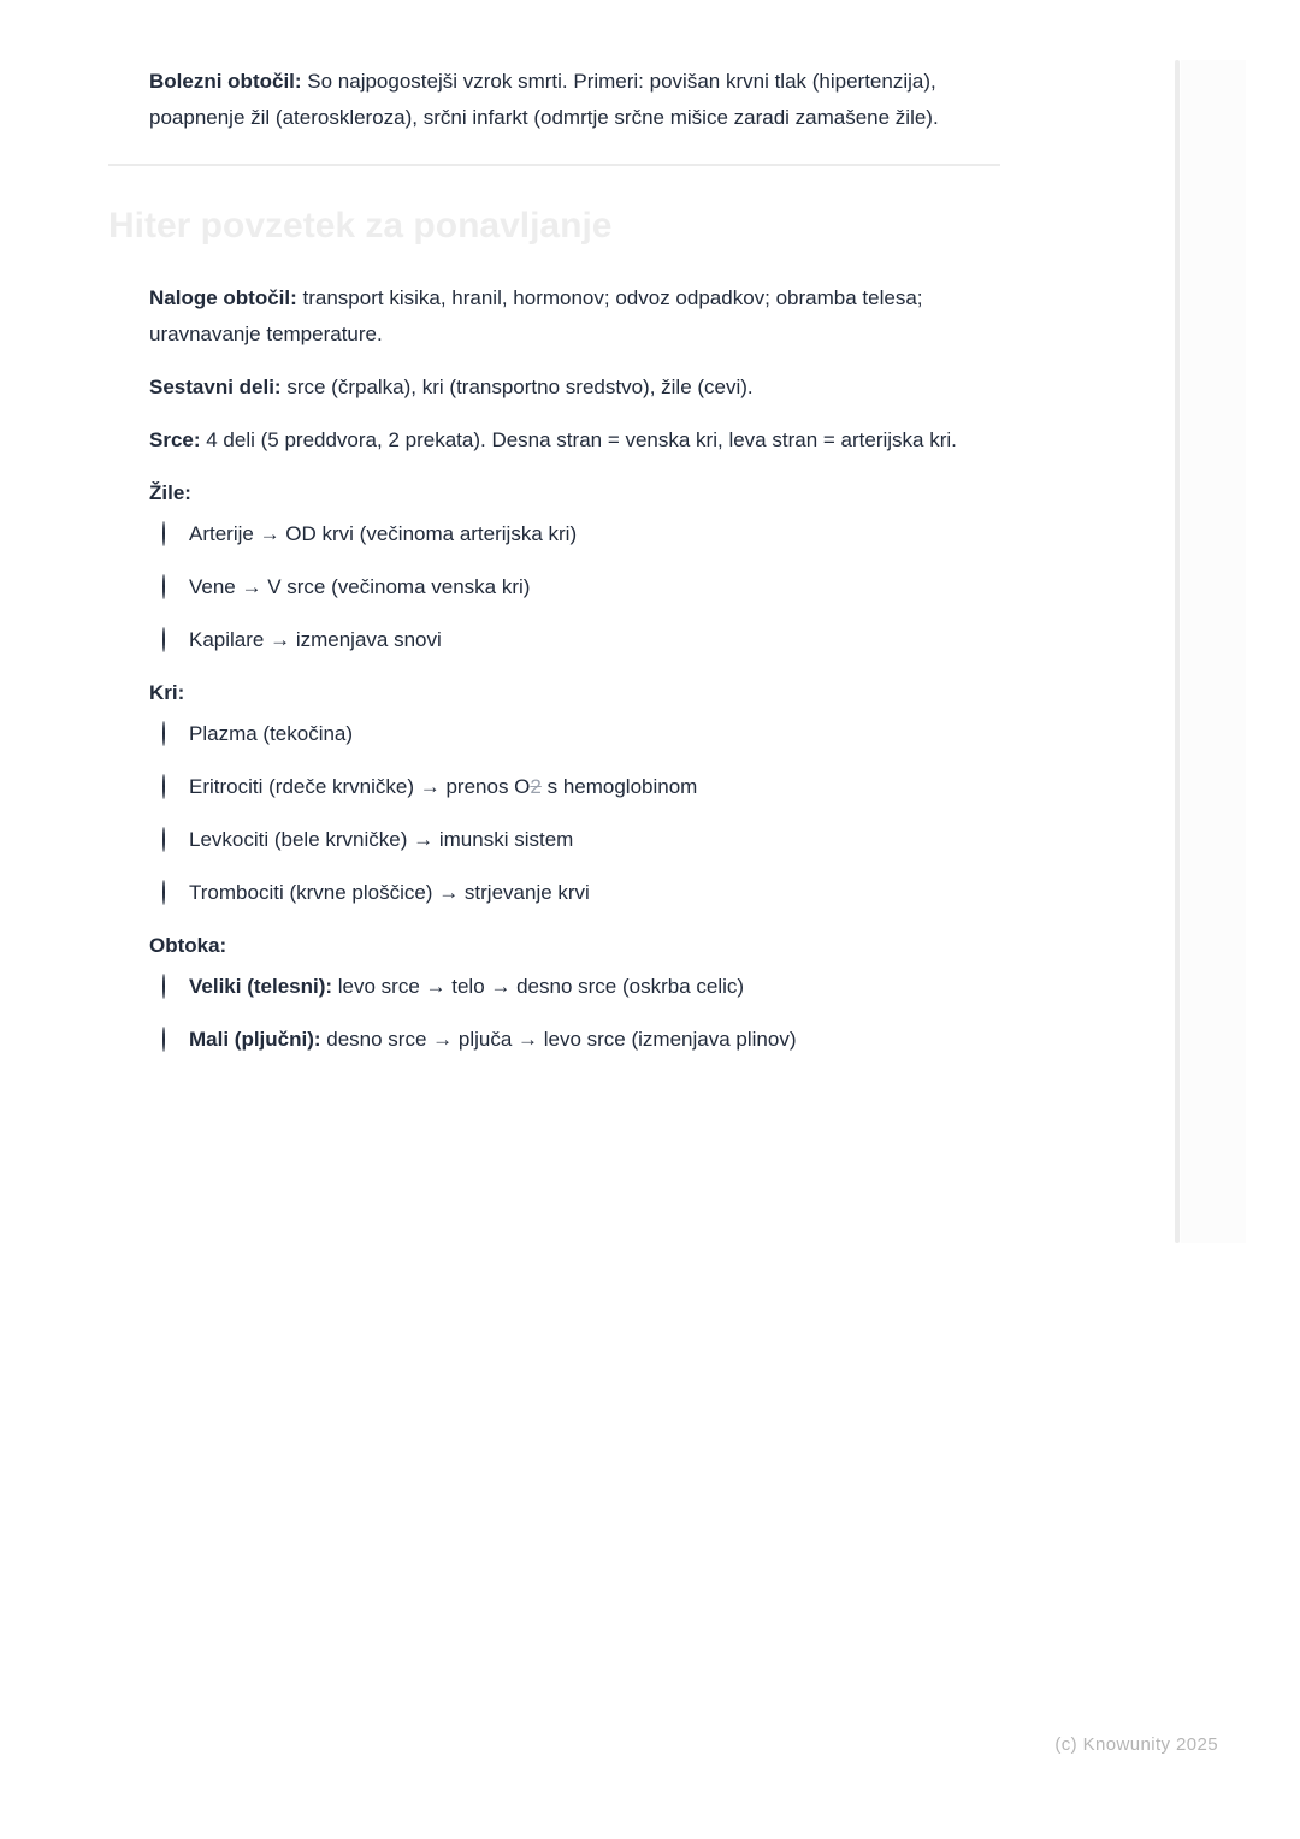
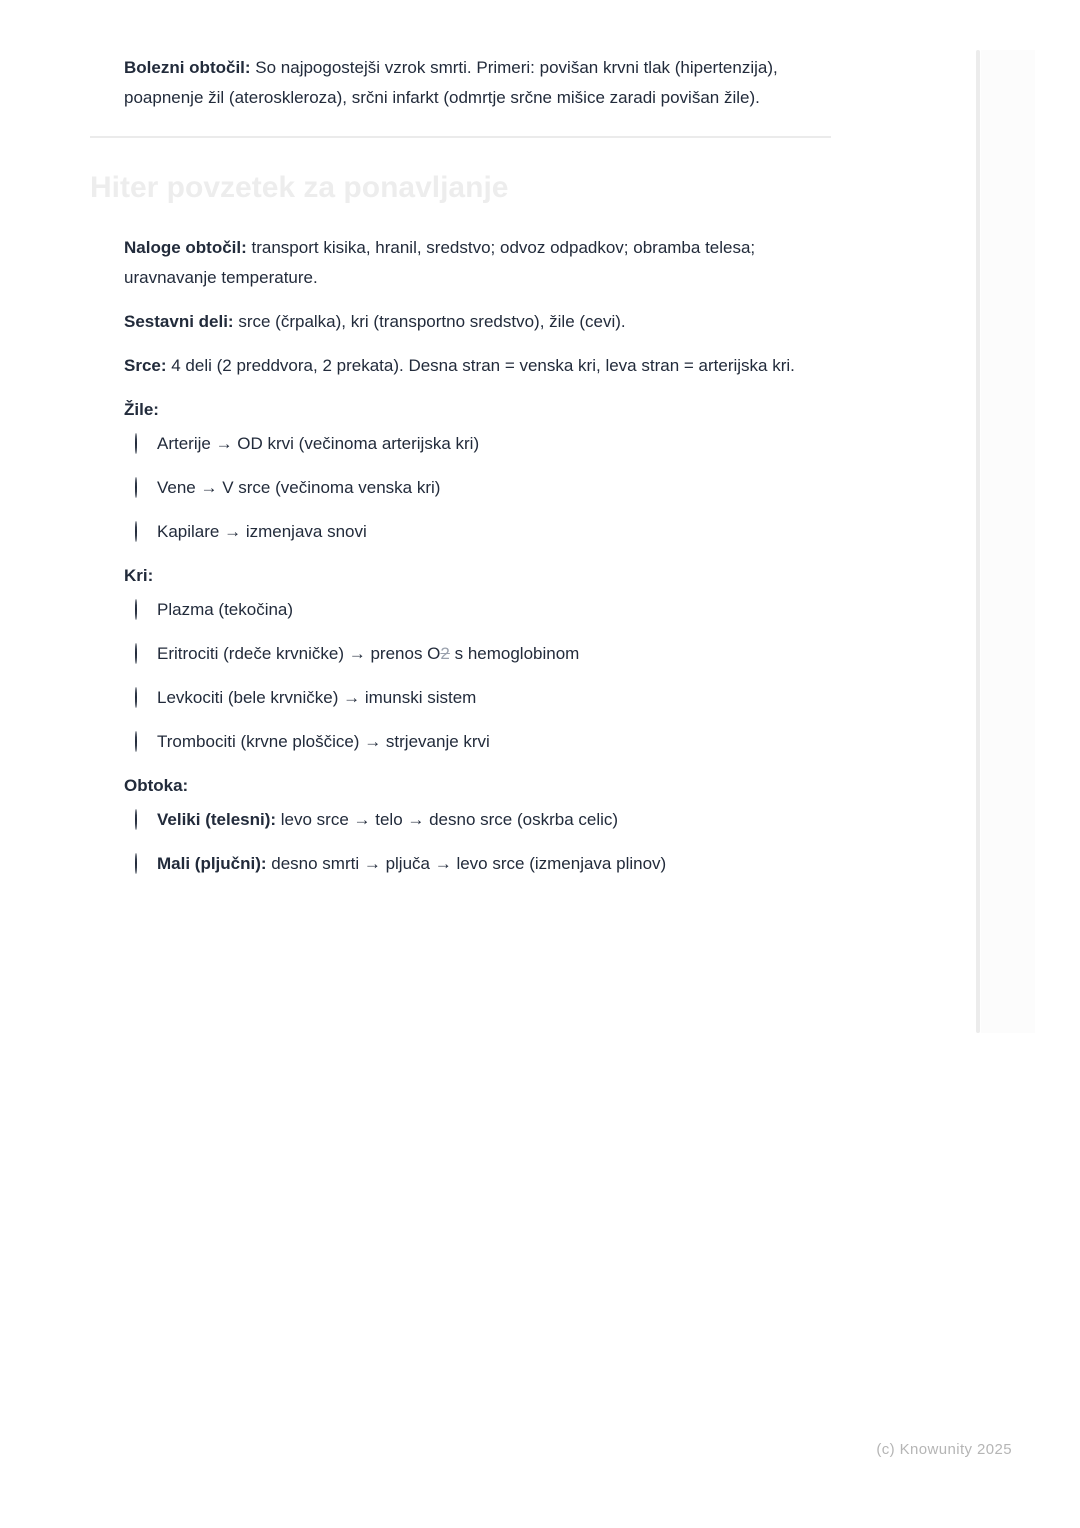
- Bolezni obtočil: So najpogostejši vzrok smrti. Primeri: povišan krvni tlak (hipertenzija), poapnenje žil (ateroskleroza), srčni infarkt (odmrtje srčne mišice zaradi zamašene žile).
+ Bolezni obtočil: So najpogostejši vzrok smrti. Primeri: povišan krvni tlak (hipertenzija), poapnenje žil (ateroskleroza), srčni infarkt (odmrtje srčne mišice zaradi povišan žile).
- Naloge obtočil: transport kisika, hranil, hormonov; odvoz odpadkov; obramba telesa; uravnavanje temperature.
+ Naloge obtočil: transport kisika, hranil, sredstvo; odvoz odpadkov; obramba telesa; uravnavanje temperature.
  Sestavni deli: srce (črpalka), kri (transportno sredstvo), žile (cevi).
- Srce: 4 deli (5 preddvora, 2 prekata). Desna stran = venska kri, leva stran = arterijska kri.
+ Srce: 4 deli (2 preddvora, 2 prekata). Desna stran = venska kri, leva stran = arterijska kri.
  Žile:
  Arterije → OD krvi (večinoma arterijska kri)
  Vene → V srce (večinoma venska kri)
  Kapilare → izmenjava snovi
  Kri:
  Plazma (tekočina)
  Eritrociti (rdeče krvničke) → prenos O2 s hemoglobinom
  Levkociti (bele krvničke) → imunski sistem
  Trombociti (krvne ploščice) → strjevanje krvi
  Obtoka:
  Veliki (telesni): levo srce → telo → desno srce (oskrba celic)
- Mali (pljučni): desno srce → pljuča → levo srce (izmenjava plinov)
+ Mali (pljučni): desno smrti → pljuča → levo srce (izmenjava plinov)
  (c) Knowunity 2025
